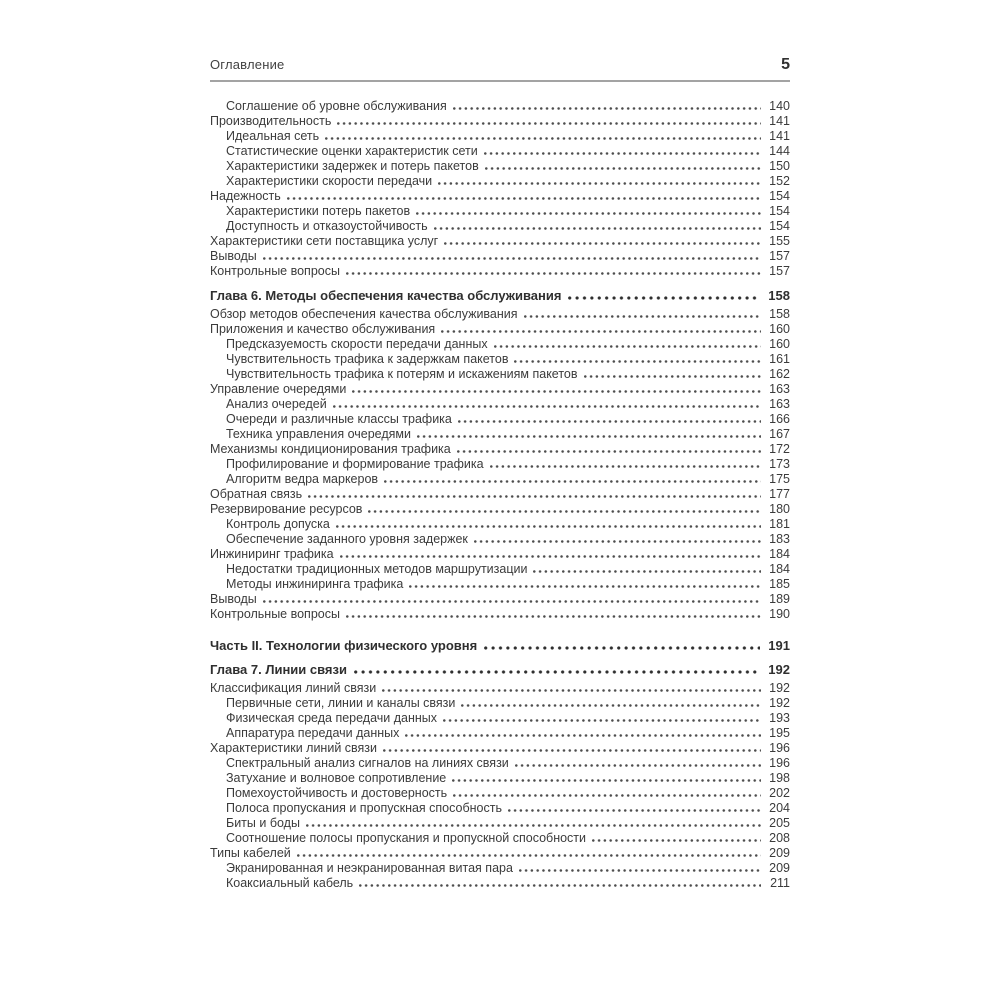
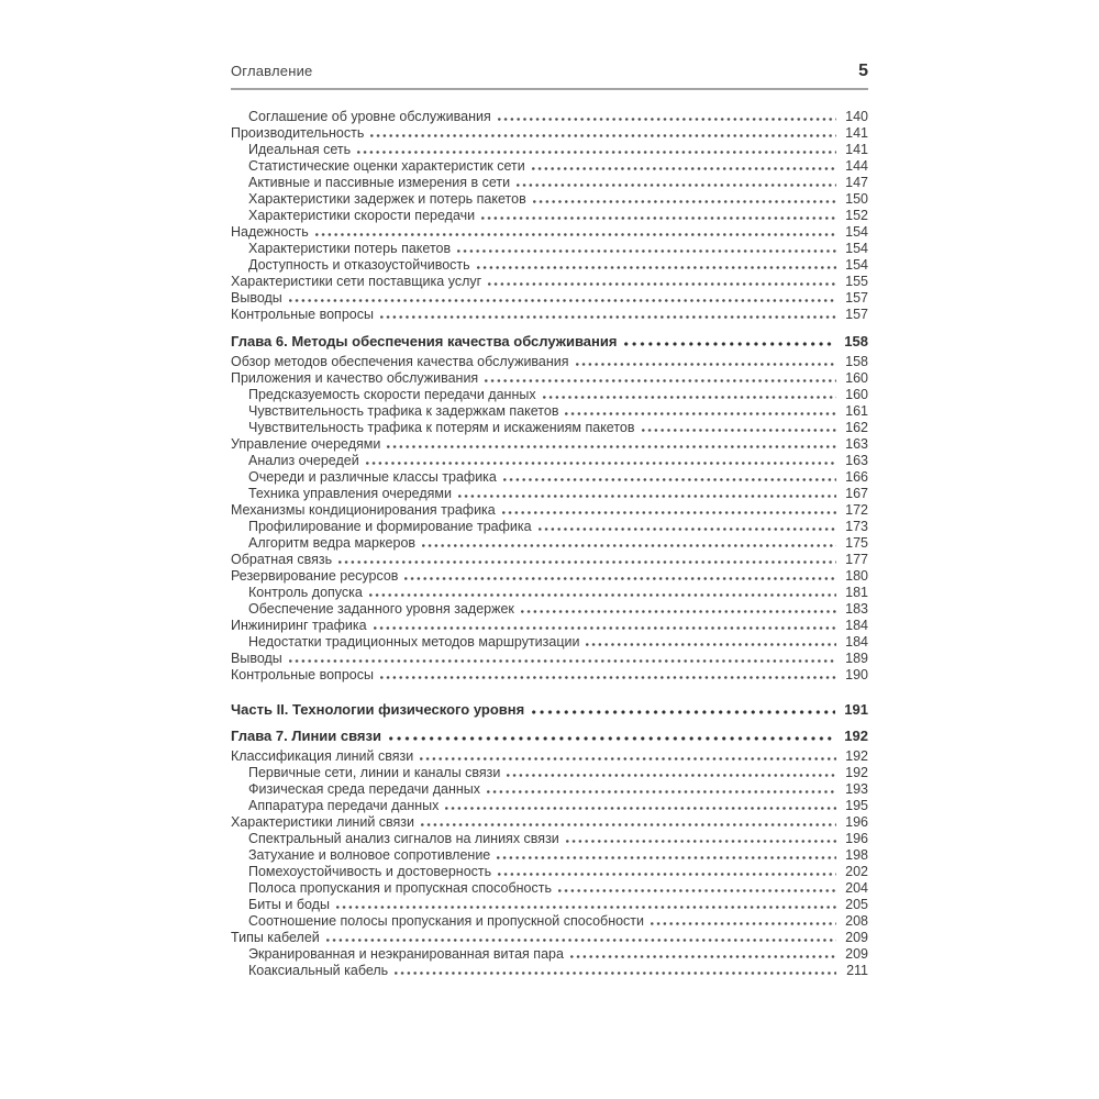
  Оглавление
  5
  Соглашение об уровне обслуживания
  140
  Производительность
  141
  Идеальная сеть
  141
  Статистические оценки характеристик сети
  144
+ Активные и пассивные измерения в сети
+ 147
  Характеристики задержек и потерь пакетов
  150
  Характеристики скорости передачи
  152
  Надежность
  154
  Характеристики потерь пакетов
  154
  Доступность и отказоустойчивость
  154
  Характеристики сети поставщика услуг
  155
  Выводы
  157
  Контрольные вопросы
  157
  Глава 6. Методы обеспечения качества обслуживания
  158
  Обзор методов обеспечения качества обслуживания
  158
  Приложения и качество обслуживания
  160
  Предсказуемость скорости передачи данных
  160
  Чувствительность трафика к задержкам пакетов
  161
  Чувствительность трафика к потерям и искажениям пакетов
  162
  Управление очередями
  163
  Анализ очередей
  163
  Очереди и различные классы трафика
  166
  Техника управления очередями
  167
  Механизмы кондиционирования трафика
  172
  Профилирование и формирование трафика
  173
  Алгоритм ведра маркеров
  175
  Обратная связь
  177
  Резервирование ресурсов
  180
  Контроль допуска
  181
  Обеспечение заданного уровня задержек
  183
  Инжиниринг трафика
  184
  Недостатки традиционных методов маршрутизации
  184
- Методы инжиниринга трафика
- 185
  Выводы
  189
  Контрольные вопросы
  190
  Часть II. Технологии физического уровня
  191
  Глава 7. Линии связи
  192
  Классификация линий связи
  192
  Первичные сети, линии и каналы связи
  192
  Физическая среда передачи данных
  193
  Аппаратура передачи данных
  195
  Характеристики линий связи
  196
  Спектральный анализ сигналов на линиях связи
  196
  Затухание и волновое сопротивление
  198
  Помехоустойчивость и достоверность
  202
  Полоса пропускания и пропускная способность
  204
  Биты и боды
  205
  Соотношение полосы пропускания и пропускной способности
  208
  Типы кабелей
  209
  Экранированная и неэкранированная витая пара
  209
  Коаксиальный кабель
  211
